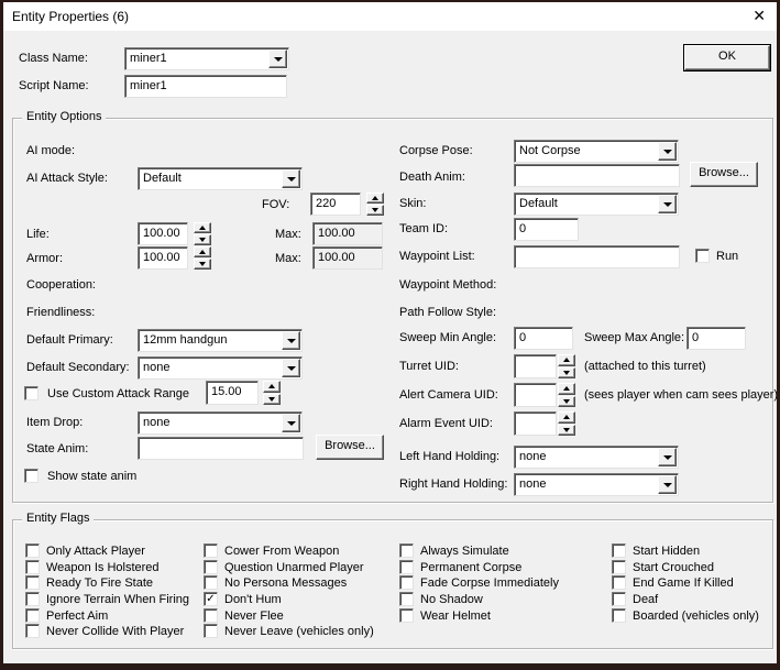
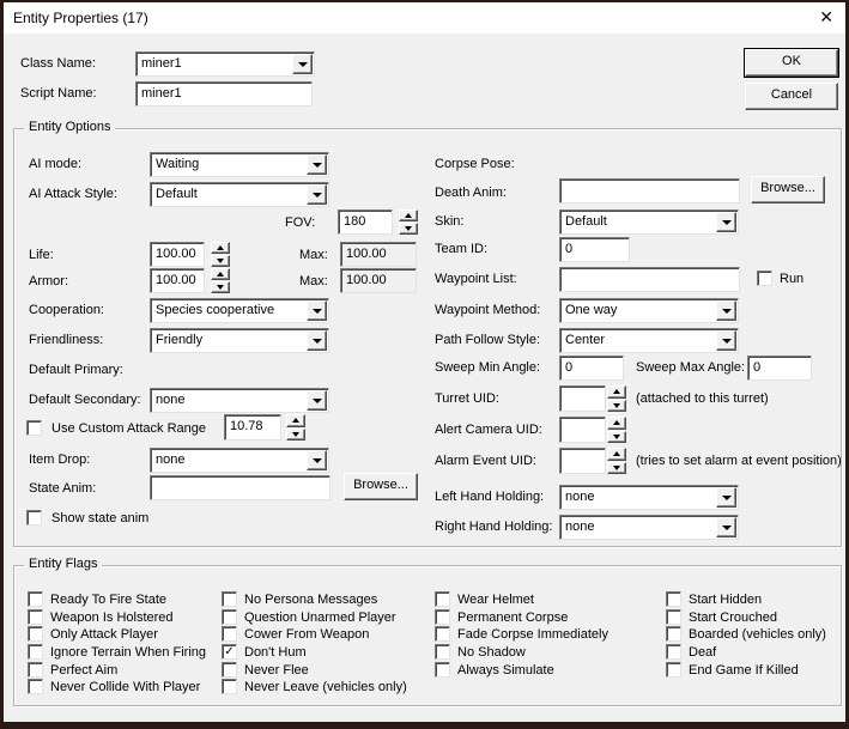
- Entity Properties (6)
+ Entity Properties (17)
  ✕
  Class Name:
  miner1
  Script Name:
  miner1
  OK
+ Cancel
  Entity Options
  AI mode:
+ Waiting
  AI Attack Style:
  Default
  FOV:
- 220
+ 180
  Life:
  100.00
  Max:
  100.00
  Armor:
  100.00
  Max:
  100.00
  Cooperation:
+ Species cooperative
  Friendliness:
+ Friendly
  Default Primary:
- 12mm handgun
  Default Secondary:
  none
  Use Custom Attack Range
- 15.00
+ 10.78
  Item Drop:
  none
  State Anim:
  Browse...
  Show state anim
  Corpse Pose:
- Not Corpse
  Death Anim:
  Browse...
  Skin:
  Default
  Team ID:
  0
  Waypoint List:
  Run
  Waypoint Method:
+ One way
  Path Follow Style:
+ Center
  Sweep Min Angle:
  0
  Sweep Max Angle:
  0
  Turret UID:
  (attached to this turret)
  Alert Camera UID:
- (sees player when cam sees player)
  Alarm Event UID:
+ (tries to set alarm at event position)
  Left Hand Holding:
  none
  Right Hand Holding:
  none
  Entity Flags
- Only Attack Player
+ Ready To Fire State
  Weapon Is Holstered
- Ready To Fire State
+ Only Attack Player
  Ignore Terrain When Firing
  Perfect Aim
  Never Collide With Player
- Cower From Weapon
+ No Persona Messages
  Question Unarmed Player
- No Persona Messages
+ Cower From Weapon
  ✓
  Don't Hum
  Never Flee
  Never Leave (vehicles only)
- Always Simulate
+ Wear Helmet
  Permanent Corpse
  Fade Corpse Immediately
  No Shadow
- Wear Helmet
+ Always Simulate
  Start Hidden
  Start Crouched
- End Game If Killed
+ Boarded (vehicles only)
  Deaf
- Boarded (vehicles only)
+ End Game If Killed
